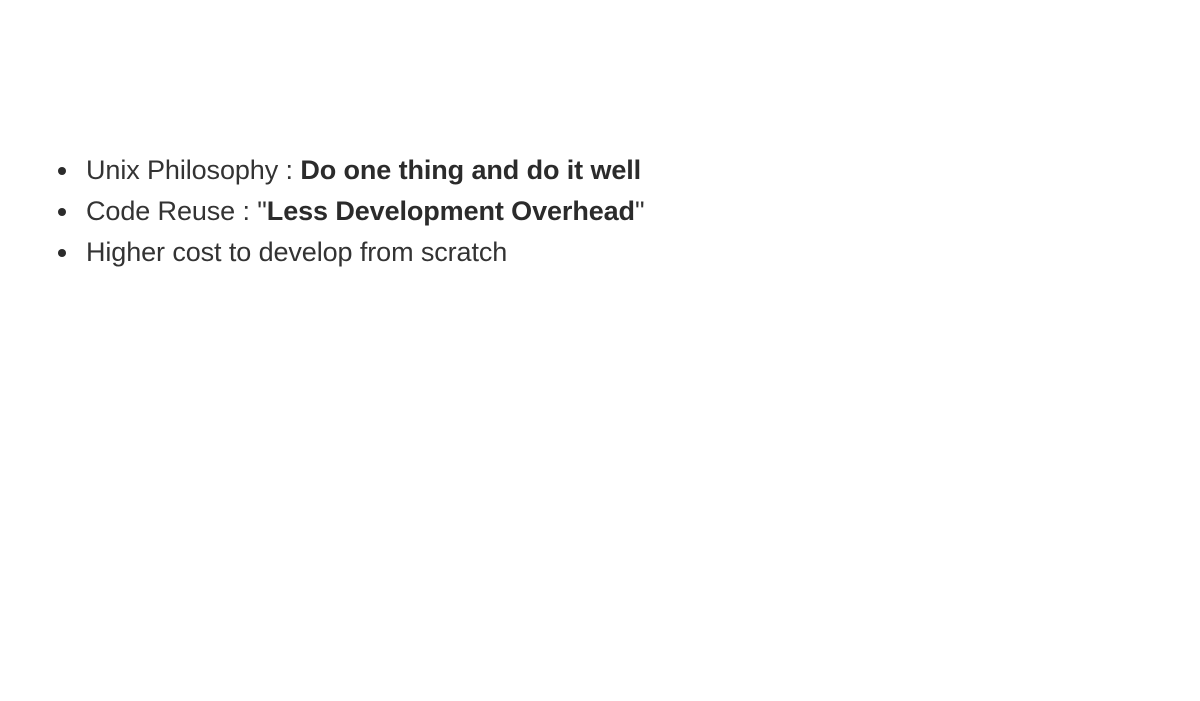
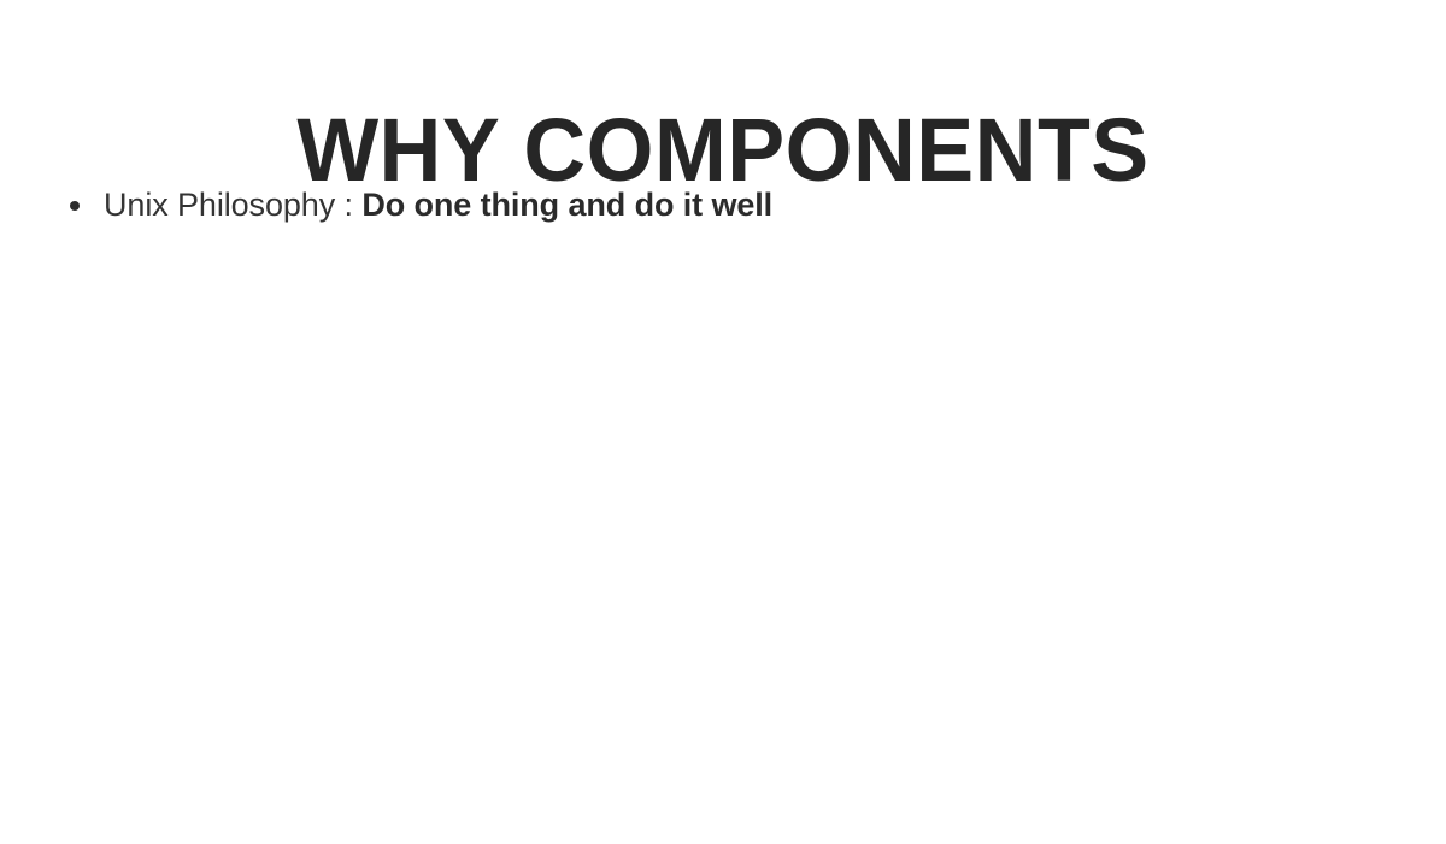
+ WHY COMPONENTS
  Unix Philosophy : Do one thing and do it well
- Code Reuse : "Less Development Overhead"
- Higher cost to develop from scratch
